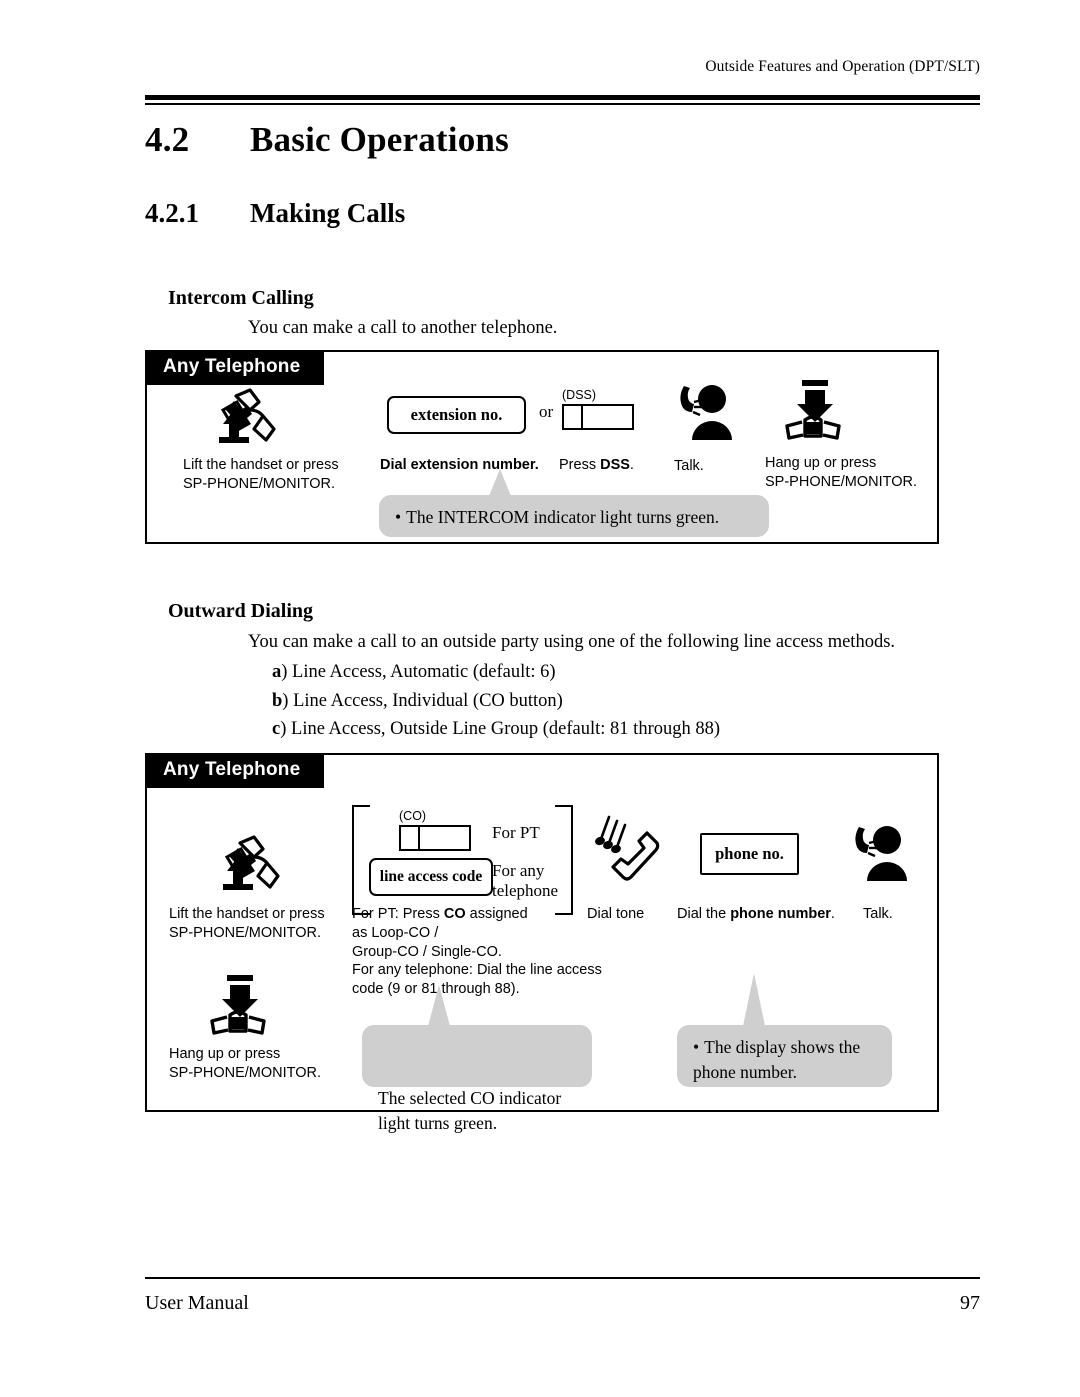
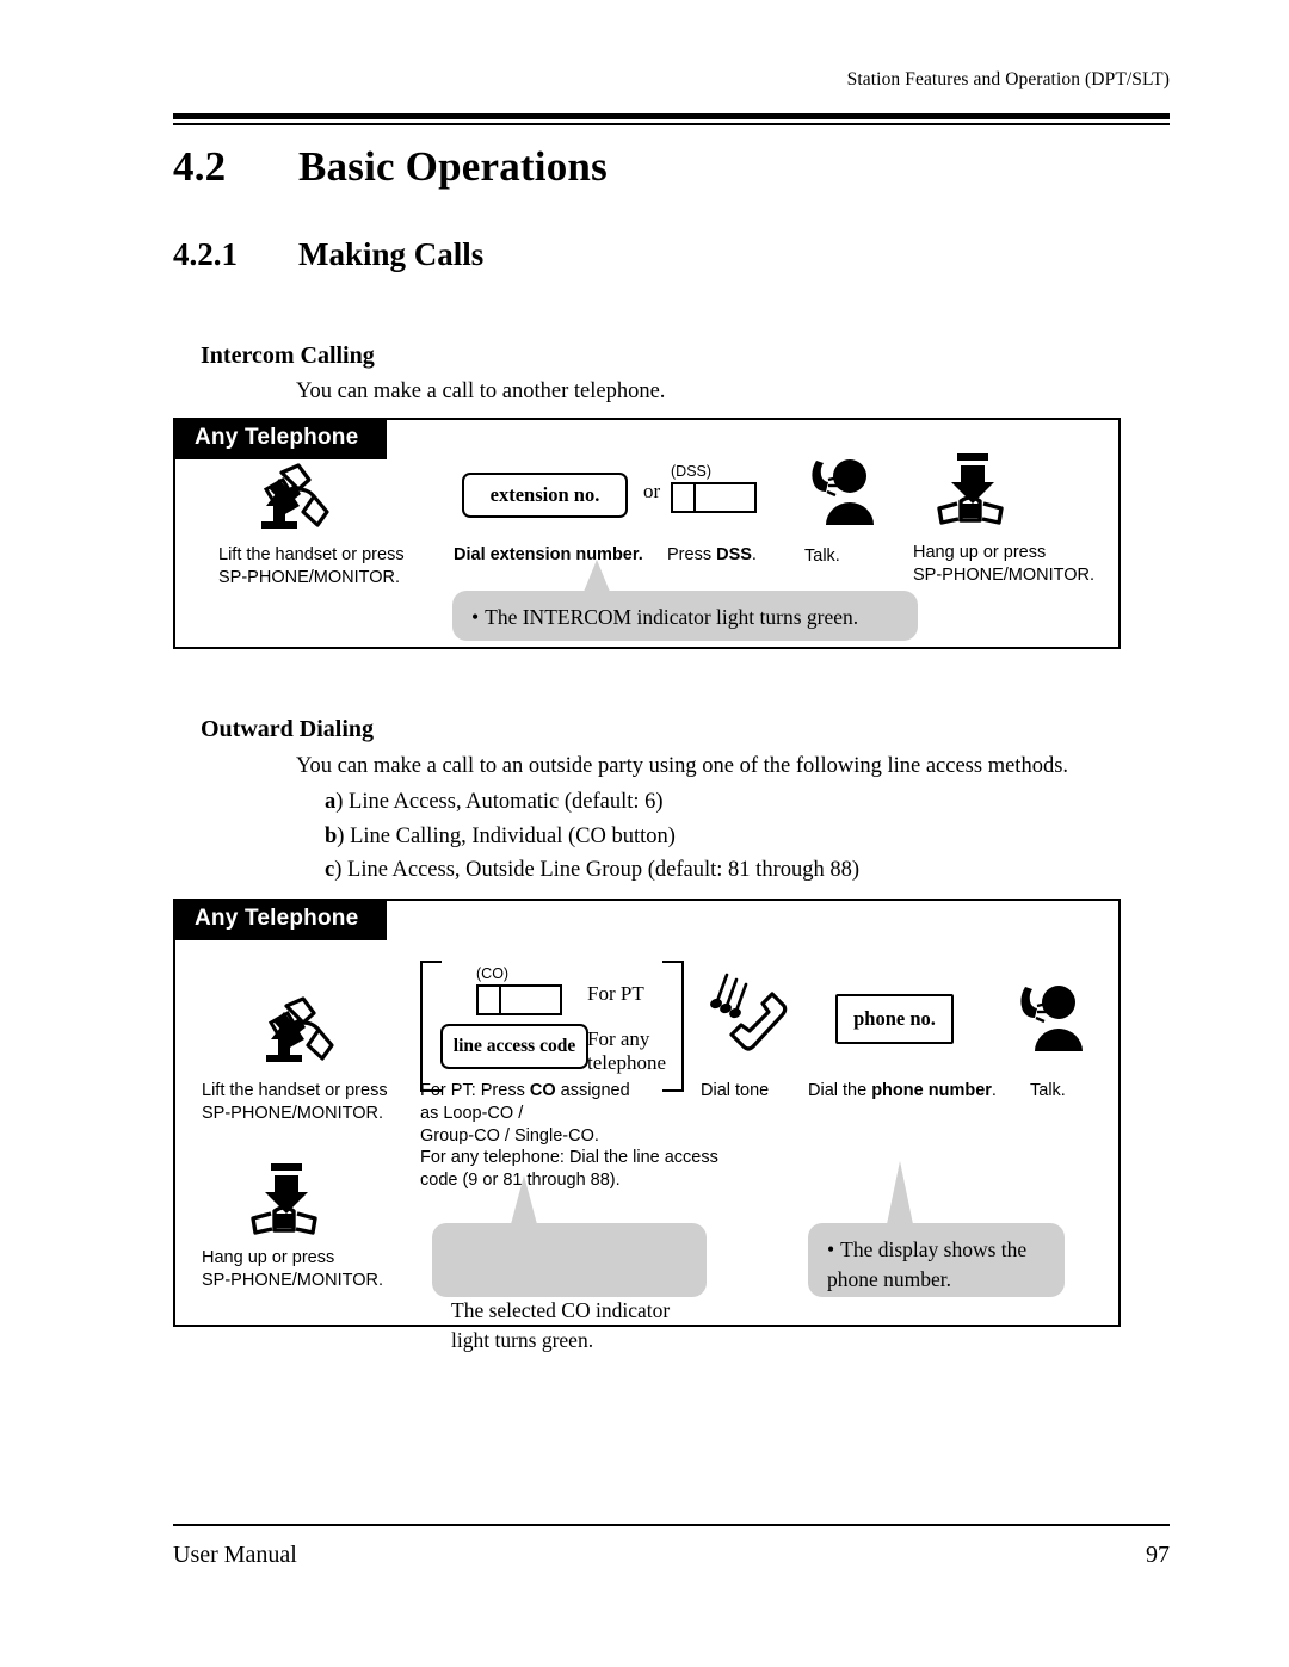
- Outside Features and Operation (DPT/SLT)
+ Station Features and Operation (DPT/SLT)
  4.2 Basic Operations
  4.2.1 Making Calls
  Intercom Calling
  You can make a call to another telephone.
  Any Telephone
  Lift the handset or press
  SP-PHONE/MONITOR.
  extension no.
  or
  (DSS)
  Dial extension number.
  Press DSS.
  Talk.
  Hang up or press
  SP-PHONE/MONITOR.
  • The INTERCOM indicator light turns green.
  Outward Dialing
  You can make a call to an outside party using one of the following line access methods.
  a) Line Access, Automatic (default: 6)
- b) Line Access, Individual (CO button)
+ b) Line Calling, Individual (CO button)
  c) Line Access, Outside Line Group (default: 81 through 88)
  Any Telephone
  Lift the handset or press
  SP-PHONE/MONITOR.
  Hang up or press
  SP-PHONE/MONITOR.
  (CO)
  For PT
  line access code
  For any
  telephone
  For PT: Press CO assigned
  as Loop-CO /
  Group-CO / Single-CO.
  For any telephone: Dial the line access
  code (9 or 81 through 88).
  Dial tone
  phone no.
  Dial the phone number.
  Talk.
  The selected CO indicator
  light turns green.
  • The display shows the
  phone number.
  User Manual
  97
